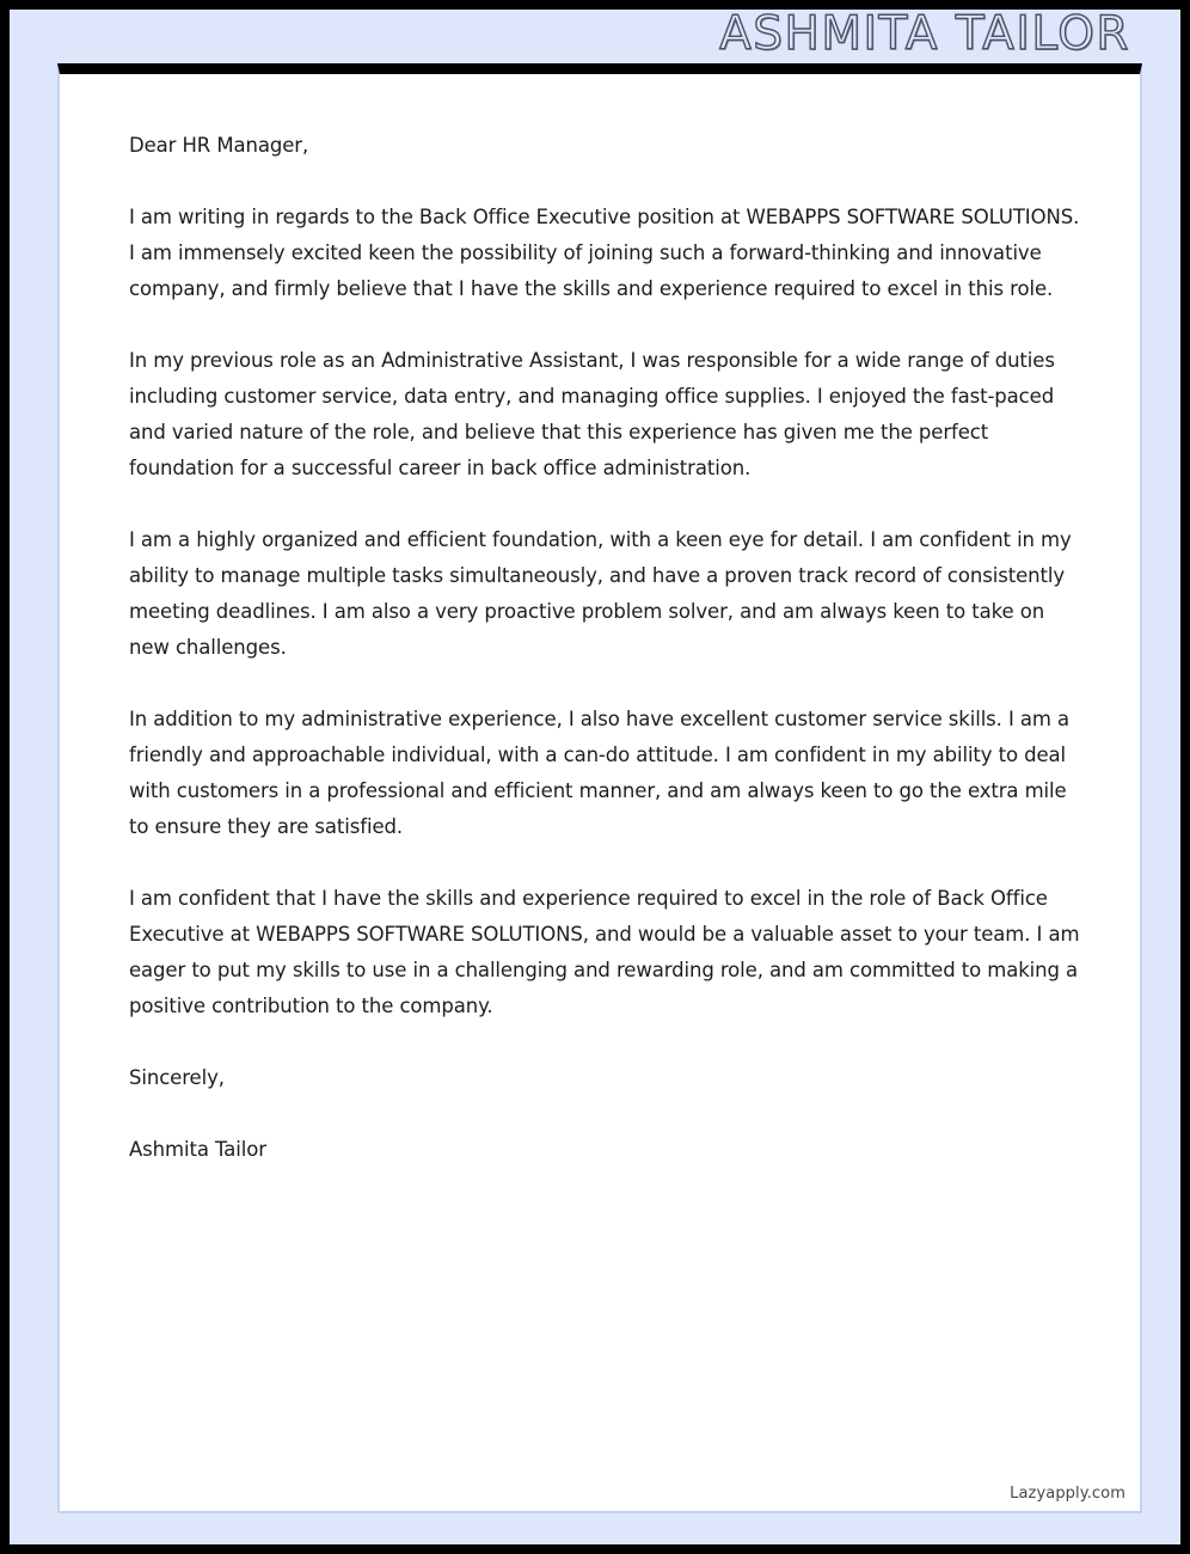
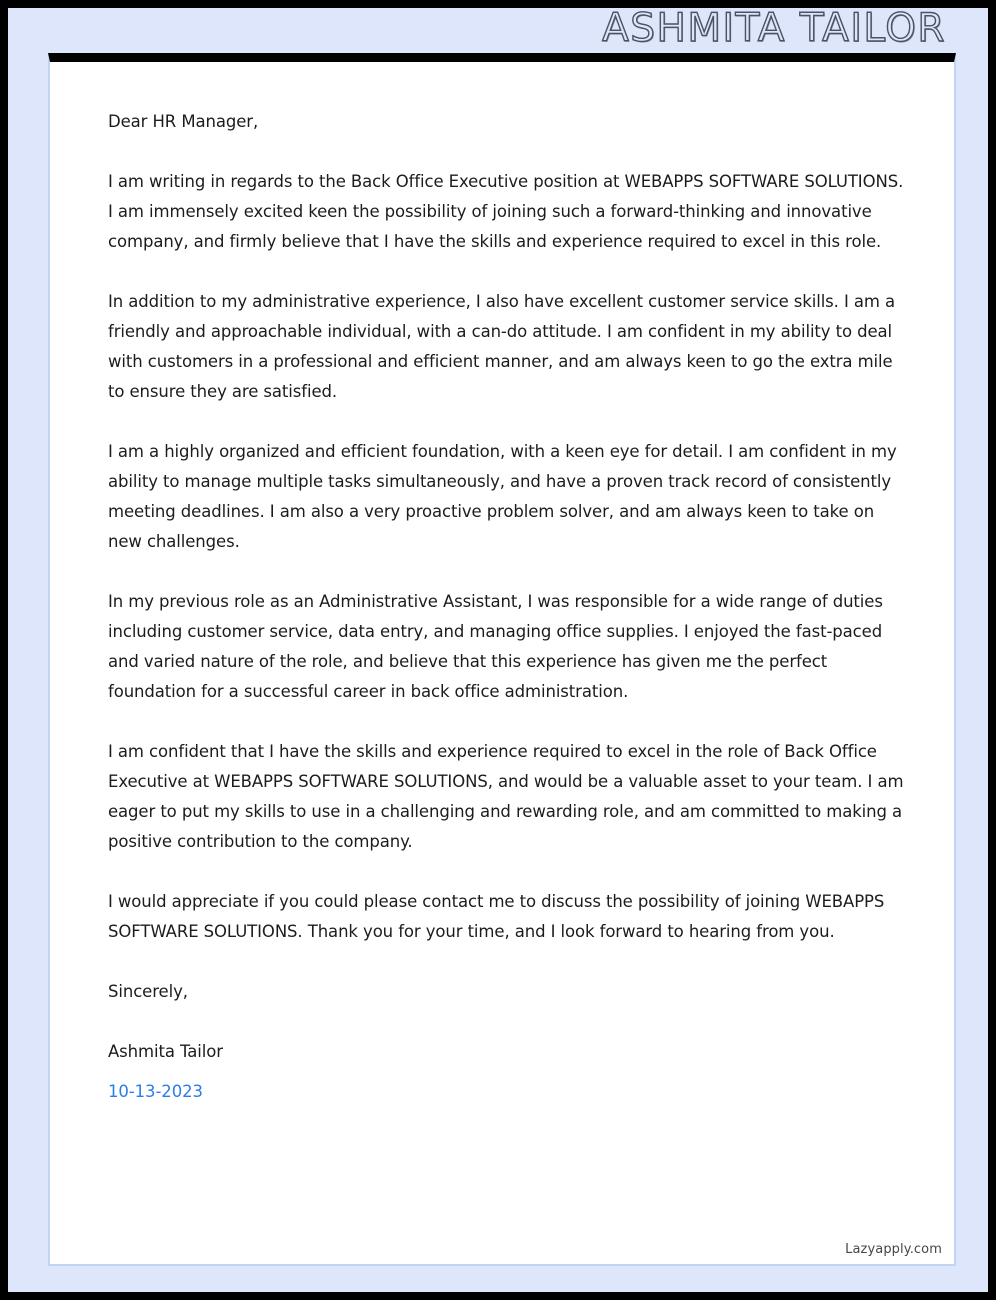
  ASHMITA TAILOR
  Dear HR Manager,
  I am writing in regards to the Back Office Executive position at WEBAPPS SOFTWARE SOLUTIONS. I am immensely excited keen the possibility of joining such a forward-thinking and innovative company, and firmly believe that I have the skills and experience required to excel in this role.
- In my previous role as an Administrative Assistant, I was responsible for a wide range of duties including customer service, data entry, and managing office supplies. I enjoyed the fast-paced and varied nature of the role, and believe that this experience has given me the perfect foundation for a successful career in back office administration.
+ In addition to my administrative experience, I also have excellent customer service skills. I am a friendly and approachable individual, with a can-do attitude. I am confident in my ability to deal with customers in a professional and efficient manner, and am always keen to go the extra mile to ensure they are satisfied.
  I am a highly organized and efficient foundation, with a keen eye for detail. I am confident in my ability to manage multiple tasks simultaneously, and have a proven track record of consistently meeting deadlines. I am also a very proactive problem solver, and am always keen to take on new challenges.
- In addition to my administrative experience, I also have excellent customer service skills. I am a friendly and approachable individual, with a can-do attitude. I am confident in my ability to deal with customers in a professional and efficient manner, and am always keen to go the extra mile to ensure they are satisfied.
+ In my previous role as an Administrative Assistant, I was responsible for a wide range of duties including customer service, data entry, and managing office supplies. I enjoyed the fast-paced and varied nature of the role, and believe that this experience has given me the perfect foundation for a successful career in back office administration.
  I am confident that I have the skills and experience required to excel in the role of Back Office Executive at WEBAPPS SOFTWARE SOLUTIONS, and would be a valuable asset to your team. I am eager to put my skills to use in a challenging and rewarding role, and am committed to making a positive contribution to the company.
+ I would appreciate if you could please contact me to discuss the possibility of joining WEBAPPS SOFTWARE SOLUTIONS. Thank you for your time, and I look forward to hearing from you.
  Sincerely,
  Ashmita Tailor
+ 10-13-2023
  Lazyapply.com
